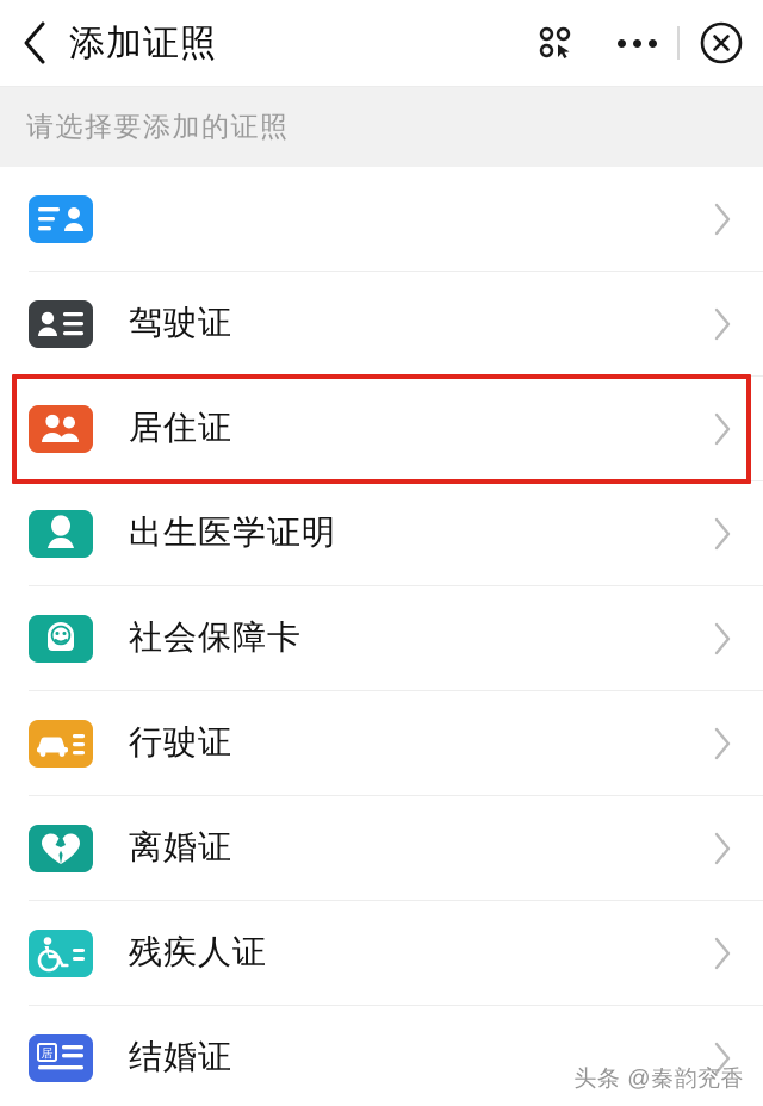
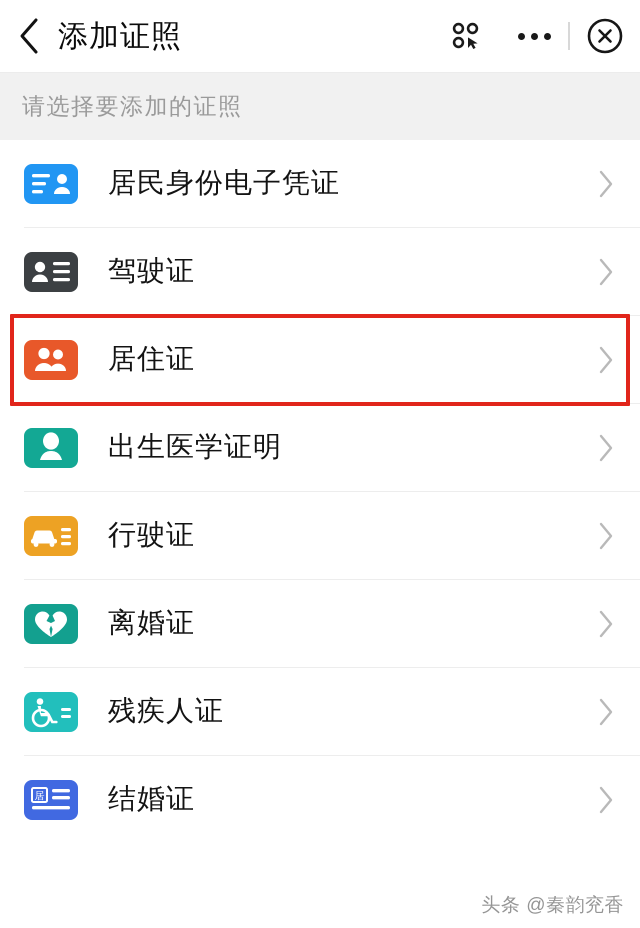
  添加证照
  请选择要添加的证照
+ 居民身份电子凭证
  驾驶证
  居住证
  出生医学证明
- 社会保障卡
  行驶证
  离婚证
  残疾人证
  居
  结婚证
  头条 @秦韵兖香
